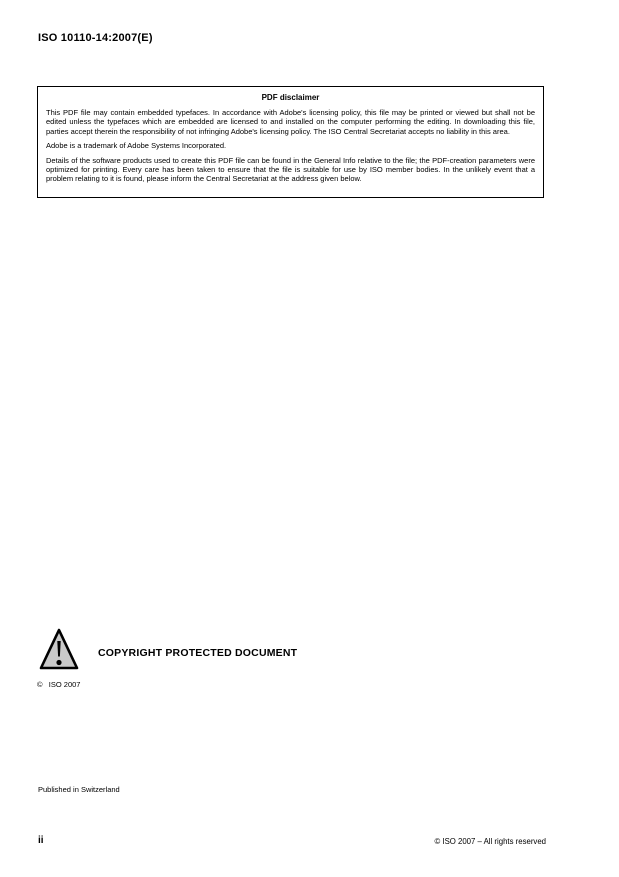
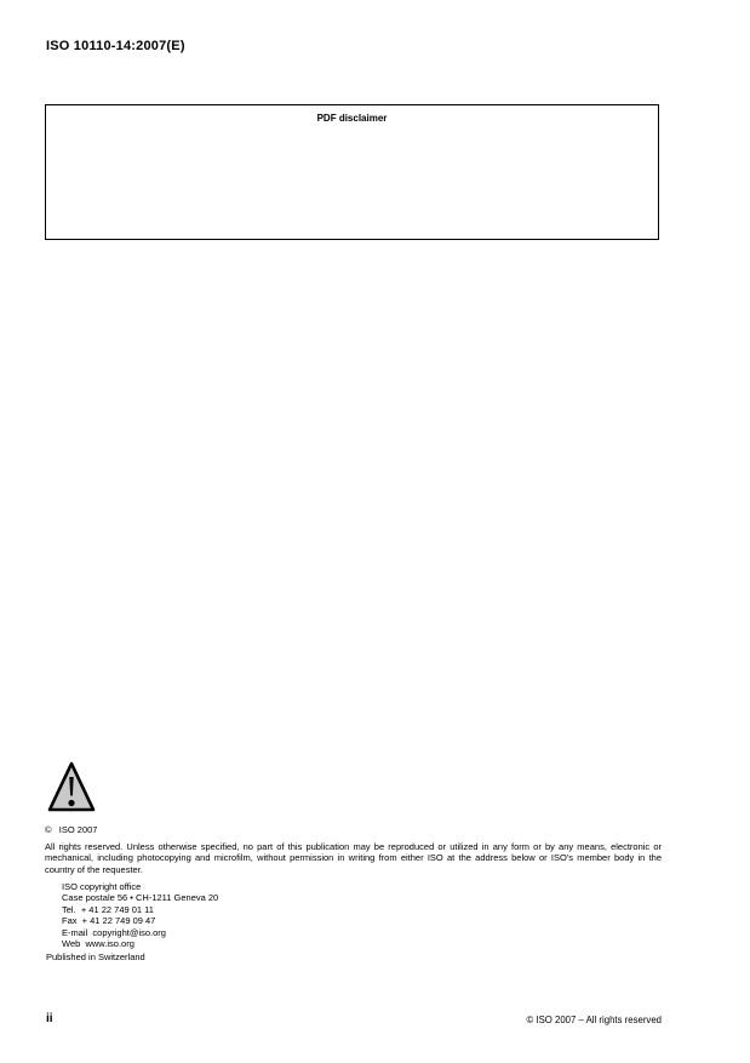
  ISO 10110-14:2007(E)
  PDF disclaimer
- This PDF file may contain embedded typefaces. In accordance with Adobe's licensing policy, this file may be printed or viewed but shall not be edited unless the typefaces which are embedded are licensed to and installed on the computer performing the editing. In downloading this file, parties accept therein the responsibility of not infringing Adobe's licensing policy. The ISO Central Secretariat accepts no liability in this area.
- Adobe is a trademark of Adobe Systems Incorporated.
- Details of the software products used to create this PDF file can be found in the General Info relative to the file; the PDF-creation parameters were optimized for printing. Every care has been taken to ensure that the file is suitable for use by ISO member bodies. In the unlikely event that a problem relating to it is found, please inform the Central Secretariat at the address given below.
- COPYRIGHT PROTECTED DOCUMENT
  © ISO 2007
+ All rights reserved. Unless otherwise specified, no part of this publication may be reproduced or utilized in any form or by any means, electronic or mechanical, including photocopying and microfilm, without permission in writing from either ISO at the address below or ISO's member body in the country of the requester.
+ ISO copyright office
+ Case postale 56 • CH-1211 Geneva 20
+ Tel. + 41 22 749 01 11
+ Fax + 41 22 749 09 47
+ E-mail copyright@iso.org
+ Web www.iso.org
  Published in Switzerland
  ii
  © ISO 2007 – All rights reserved
